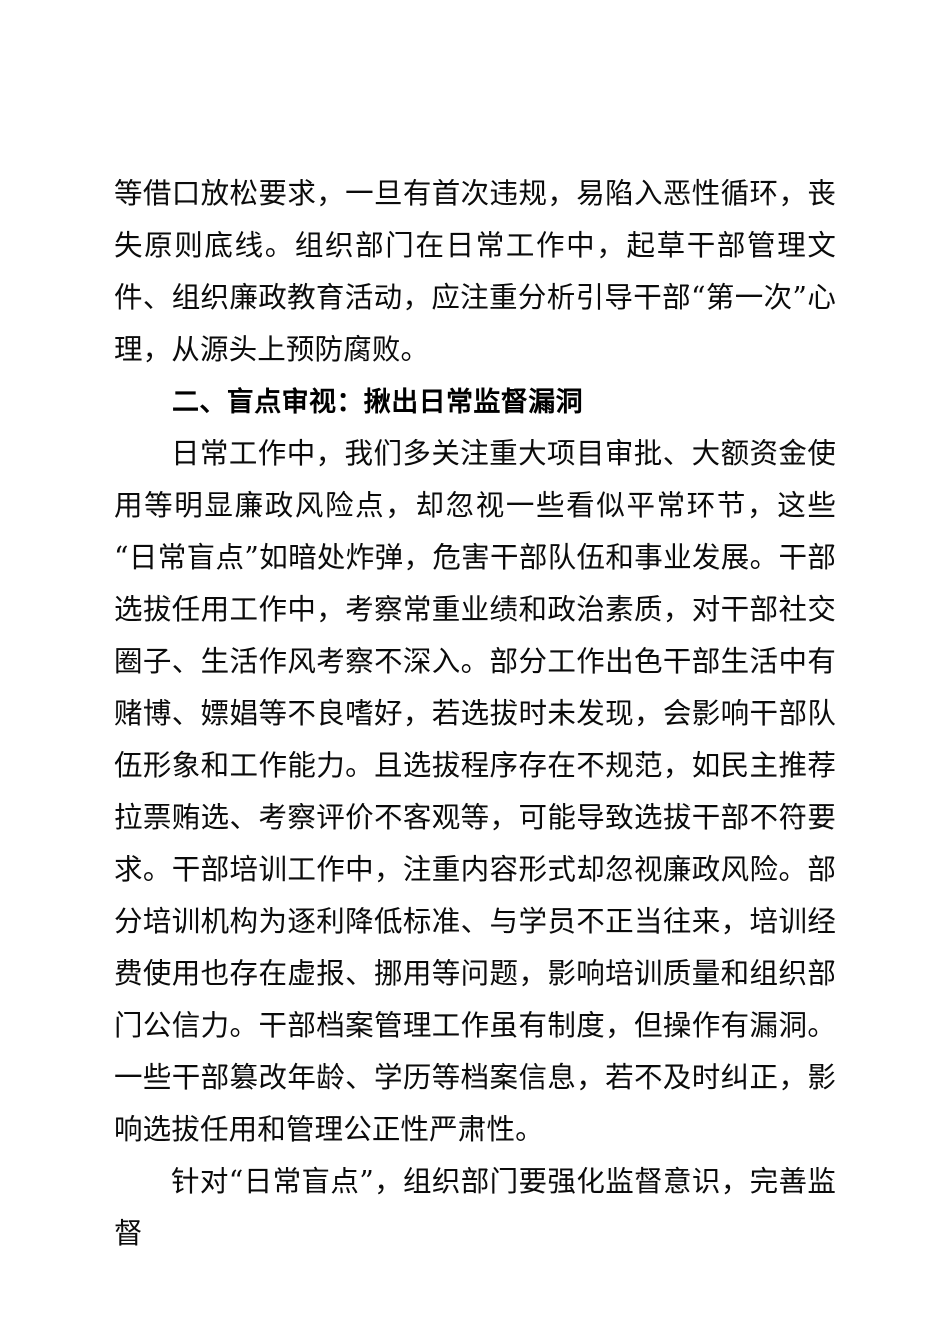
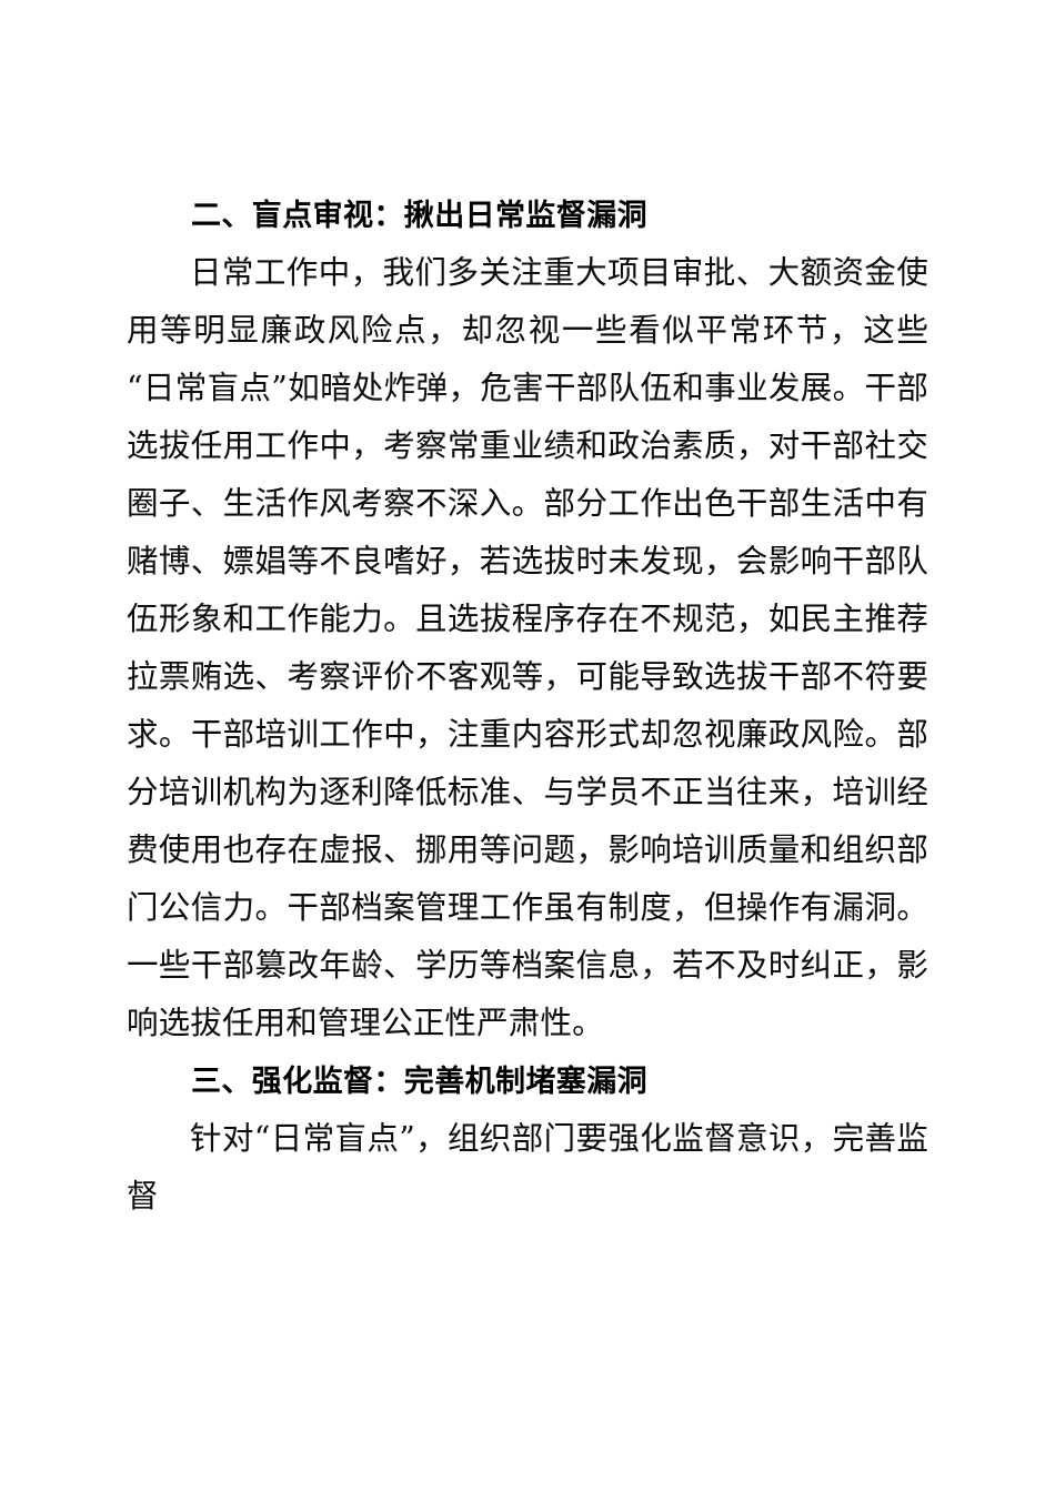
- 等借口放松要求，一旦有首次违规，易陷入恶性循环，丧失原则底线。组织部门在日常工作中，起草干部管理文件、组织廉政教育活动，应注重分析引导干部“第一次”心理，从源头上预防腐败。
  二、盲点审视：揪出日常监督漏洞
  日常工作中，我们多关注重大项目审批、大额资金使用等明显廉政风险点，却忽视一些看似平常环节，这些“日常盲点”如暗处炸弹，危害干部队伍和事业发展。干部选拔任用工作中，考察常重业绩和政治素质，对干部社交圈子、生活作风考察不深入。部分工作出色干部生活中有赌博、嫖娼等不良嗜好，若选拔时未发现，会影响干部队伍形象和工作能力。且选拔程序存在不规范，如民主推荐拉票贿选、考察评价不客观等，可能导致选拔干部不符要求。干部培训工作中，注重内容形式却忽视廉政风险。部分培训机构为逐利降低标准、与学员不正当往来，培训经费使用也存在虚报、挪用等问题，影响培训质量和组织部门公信力。干部档案管理工作虽有制度，但操作有漏洞。一些干部篡改年龄、学历等档案信息，若不及时纠正，影响选拔任用和管理公正性严肃性。
+ 三、强化监督：完善机制堵塞漏洞
  针对“日常盲点”，组织部门要强化监督意识，完善监督
